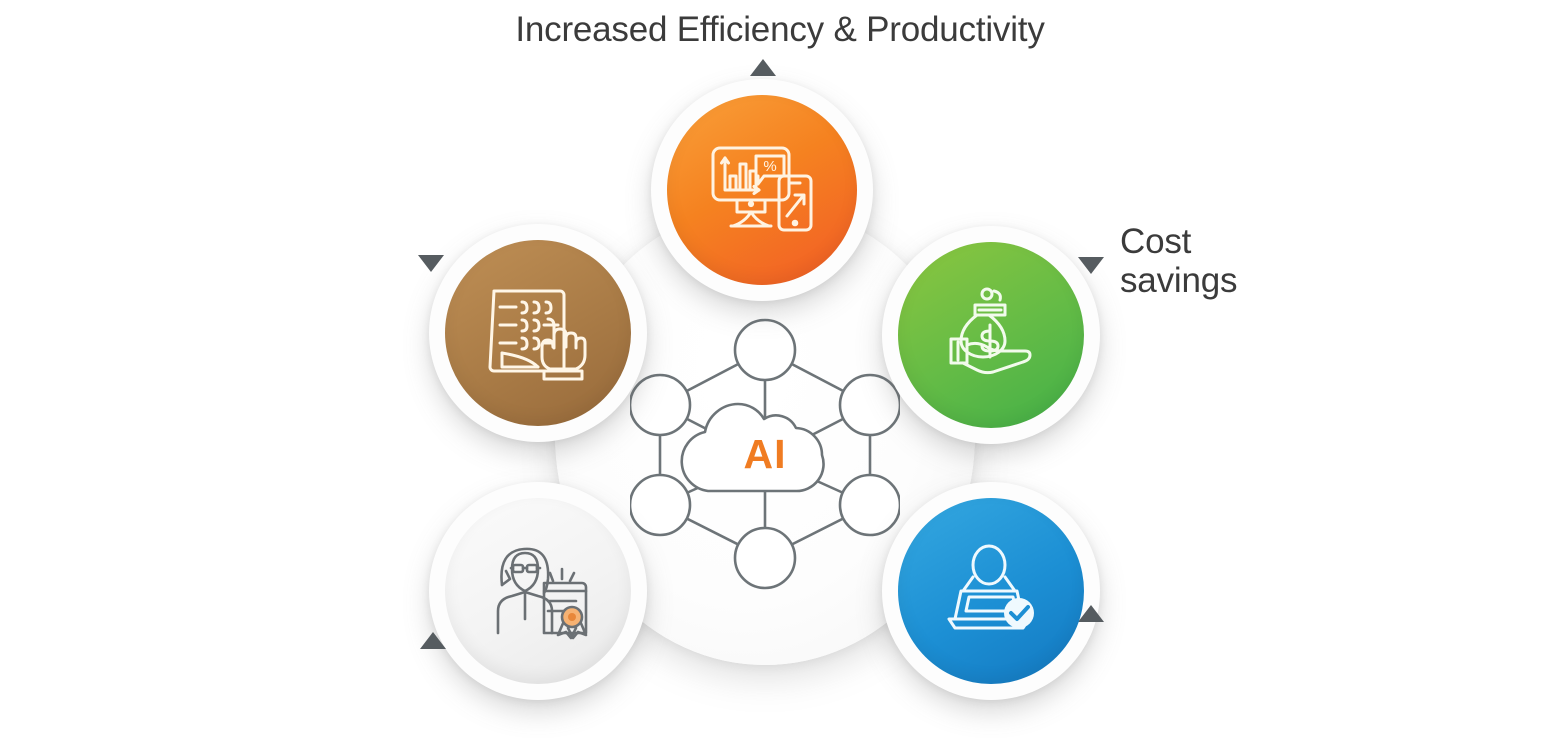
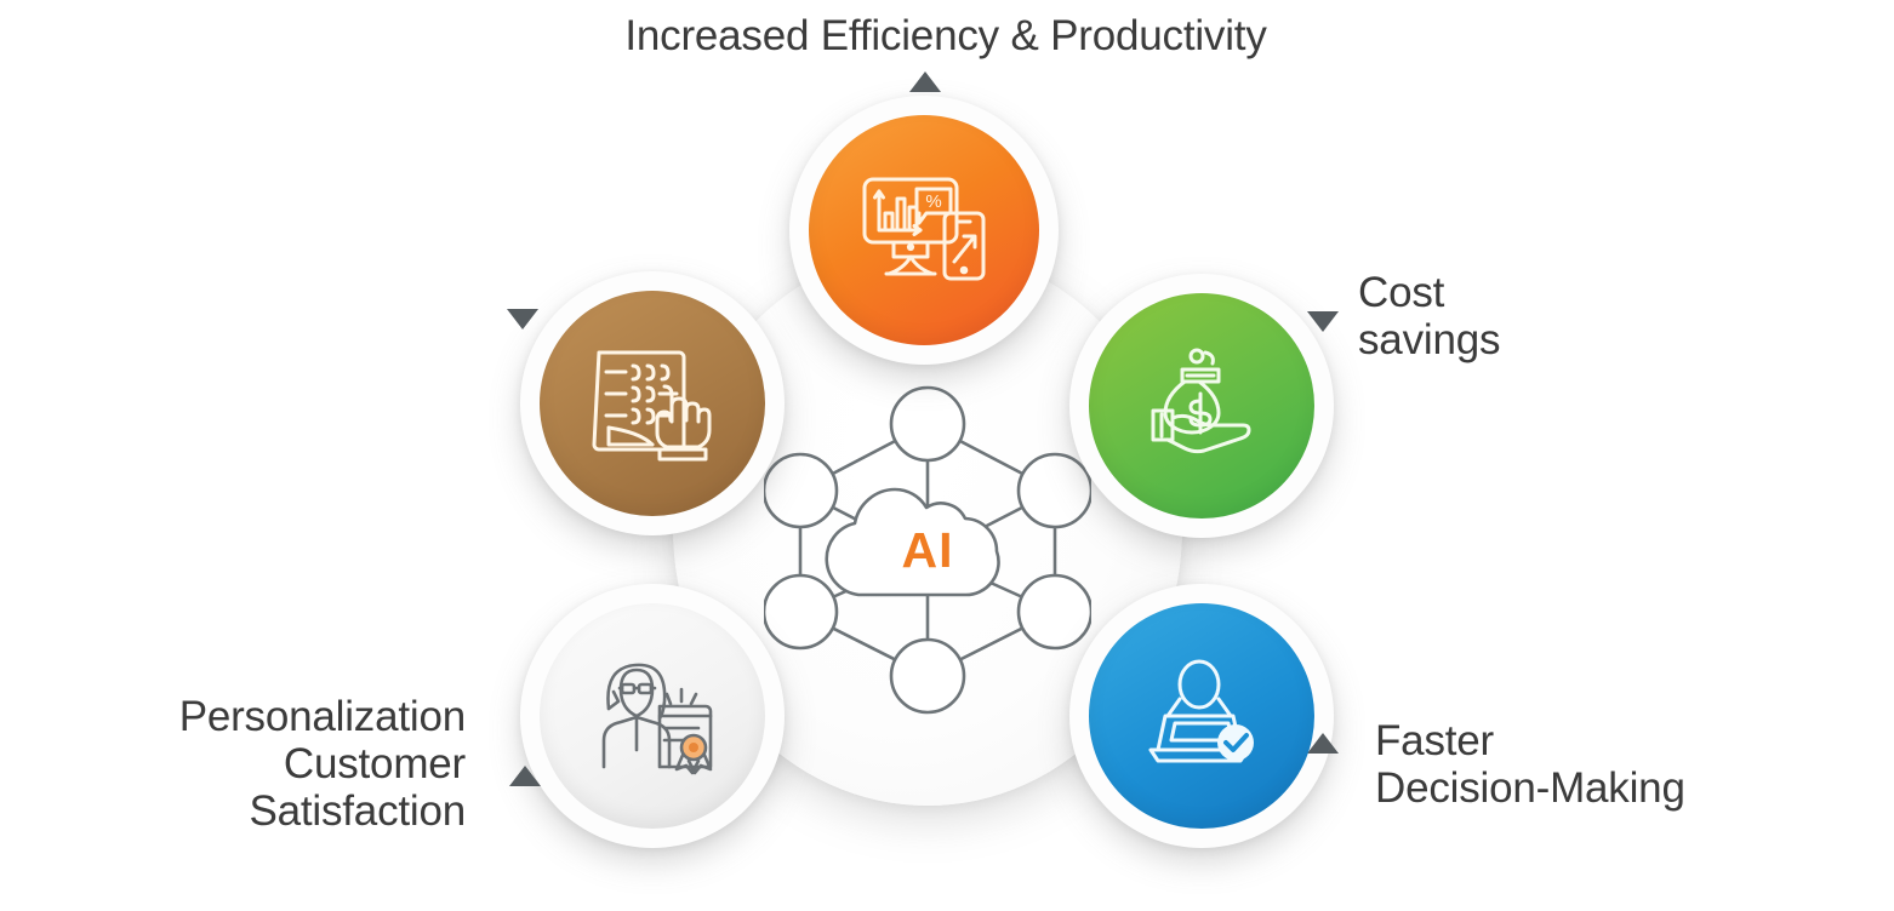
  AI
  %
  Increased Efficiency & Productivity
  Cost
  savings
+ Faster
+ Decision-Making
+ Personalization
+ Customer
+ Satisfaction
